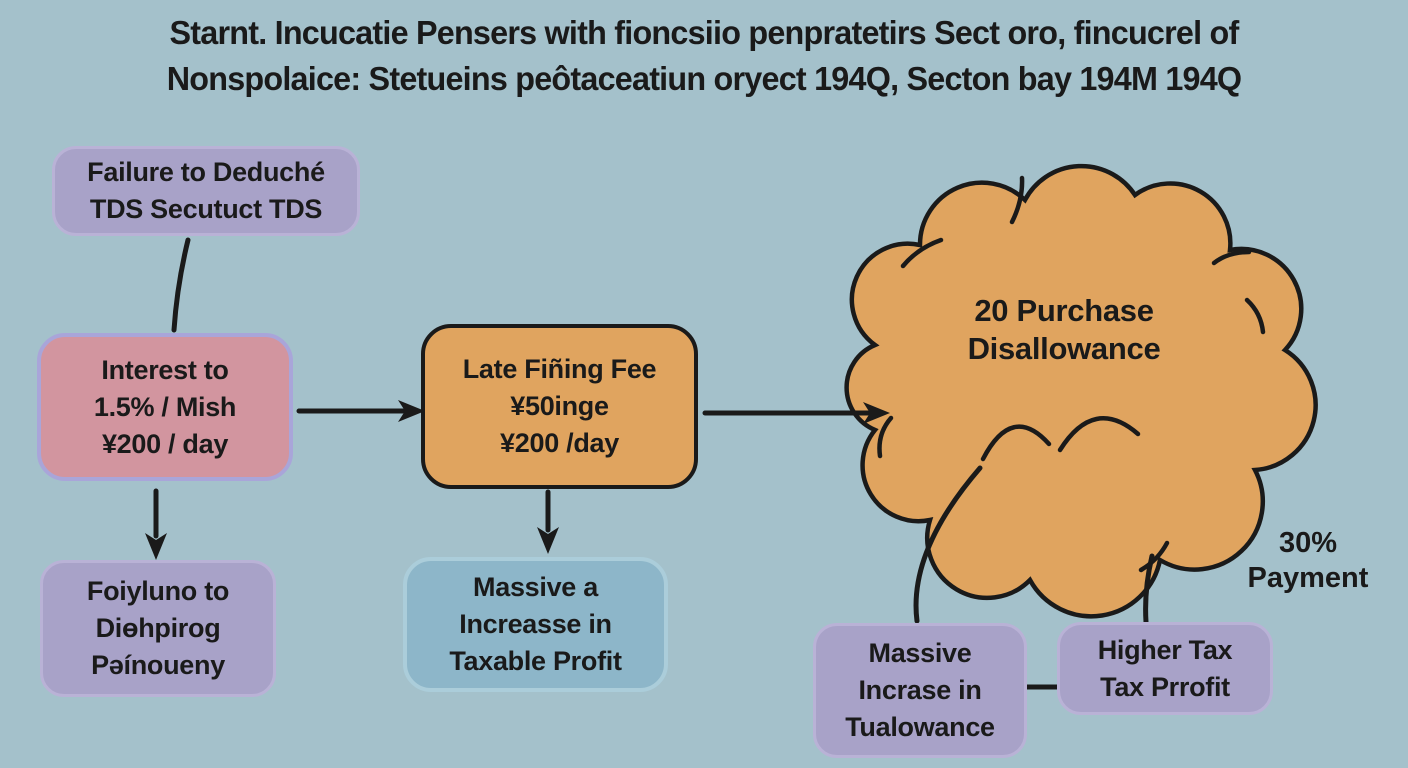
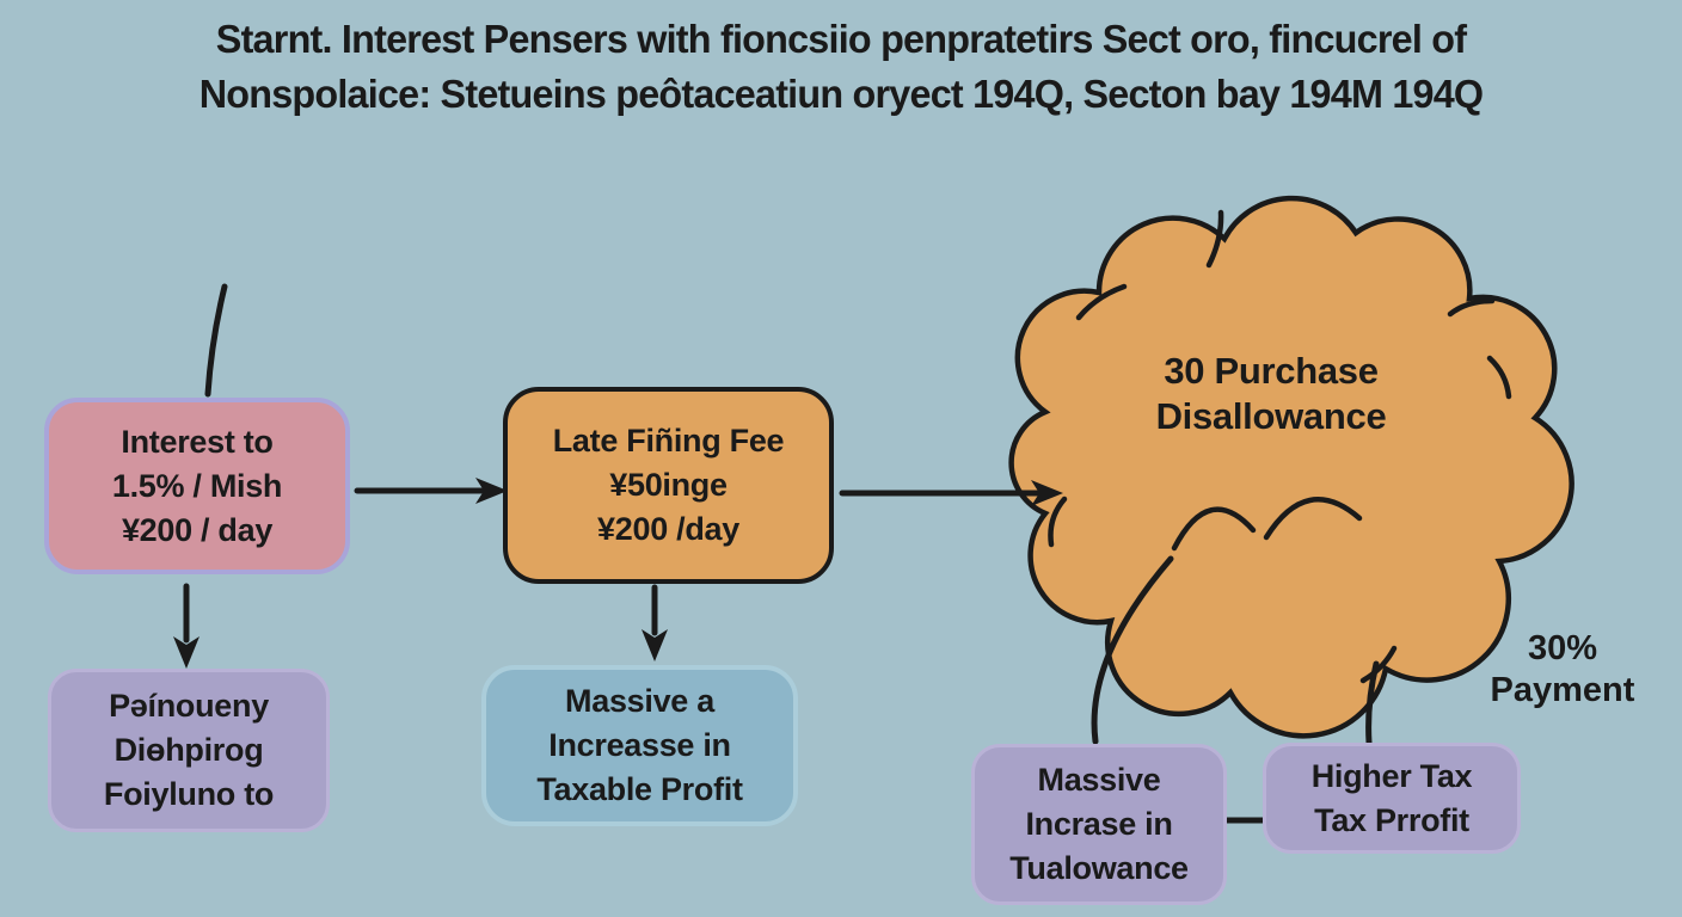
- Starnt. Incucatie Pensers with fioncsiio penpratetirs Sect oro, fincucrel of
+ Starnt. Interest Pensers with fioncsiio penpratetirs Sect oro, fincucrel of
  Nonspolaice: Stetueins peôtaceatiun oryect 194Q, Secton bay 194M 194Q
- Failure to Deduché
- TDS Secutuct TDS
  Interest to
  1.5% / Mish
  ¥200 / day
  Late Fiñing Fee
  ¥50inge
  ¥200 /day
- Foiyluno to
+ Pəínoueny
  Diɵhpirog
- Pəínoueny
+ Foiyluno to
  Massive a
  Increasse in
  Taxable Profit
- 20 Purchase
+ 30 Purchase
  Disallowance
  30%
  Payment
  Massive
  Incrase in
  Tualowance
  Higher Tax
  Tax Prrofit
